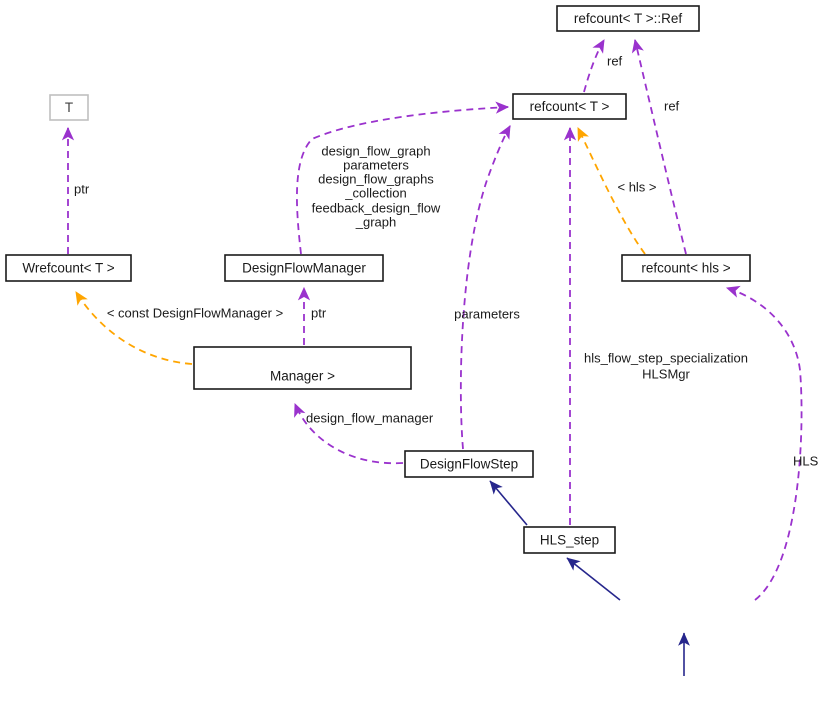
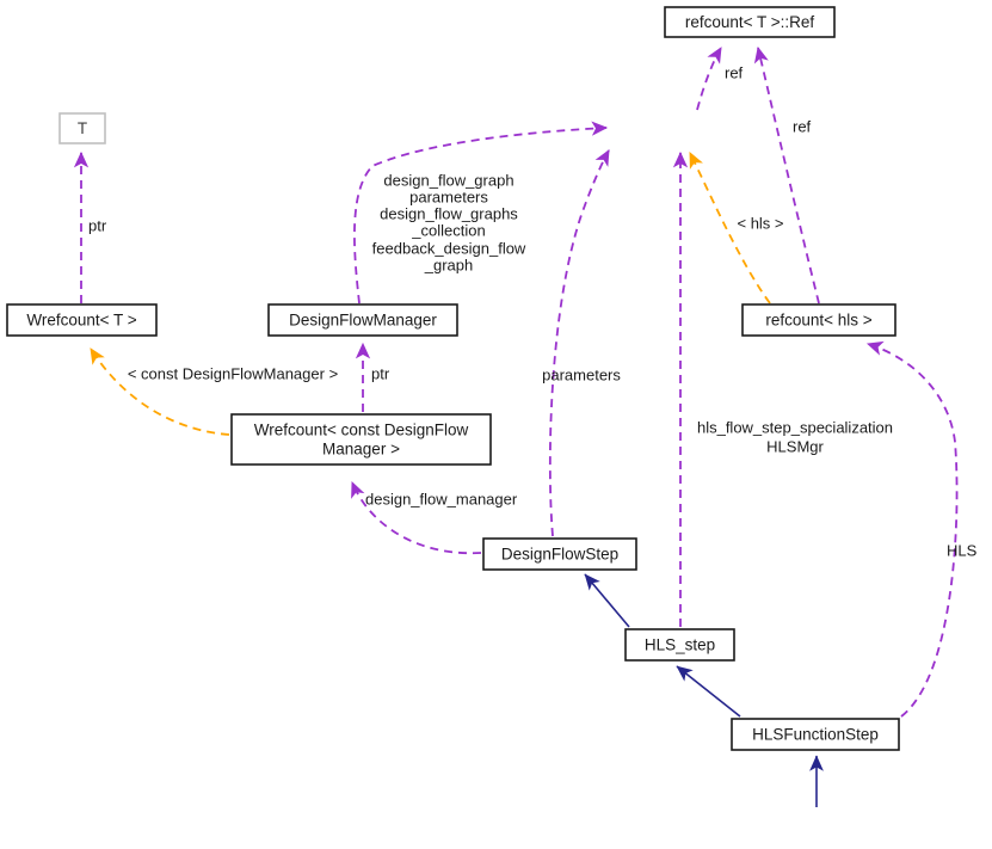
  ptr
  ref
  ref
  design_flow_graph
  parameters
  design_flow_graphs
  _collection
  feedback_design_flow
  _graph
  < hls >
  < const DesignFlowManager >
  ptr
  design_flow_manager
  parameters
  hls_flow_step_specialization
  HLSMgr
  HLS
  T
  refcount< T >::Ref
- refcount< T >
  Wrefcount< T >
  DesignFlowManager
  refcount< hls >
+ Wrefcount< const DesignFlow
  Manager >
  DesignFlowStep
  HLS_step
+ HLSFunctionStep
